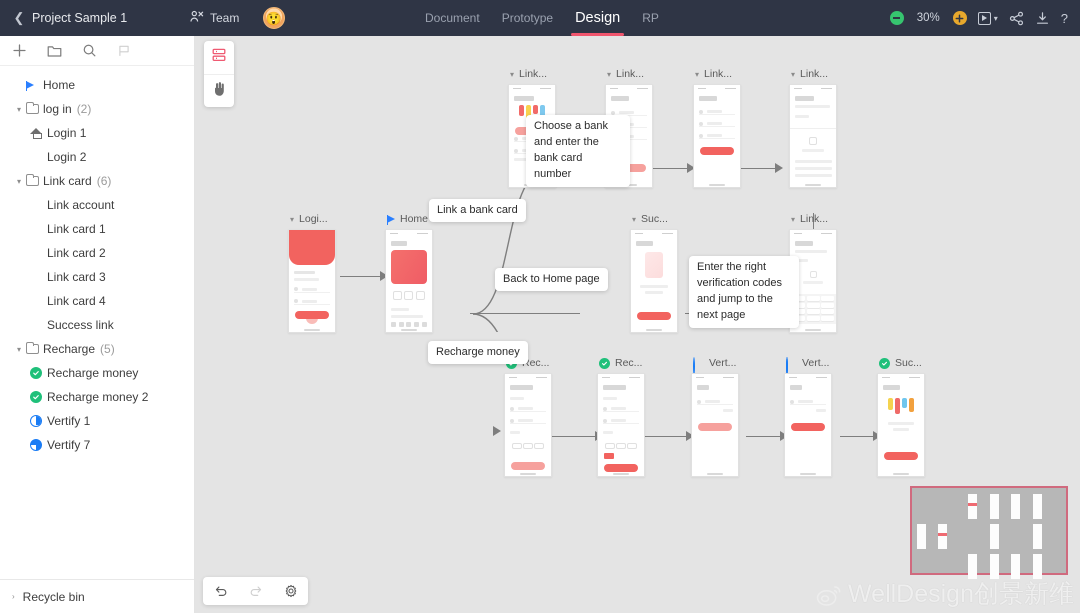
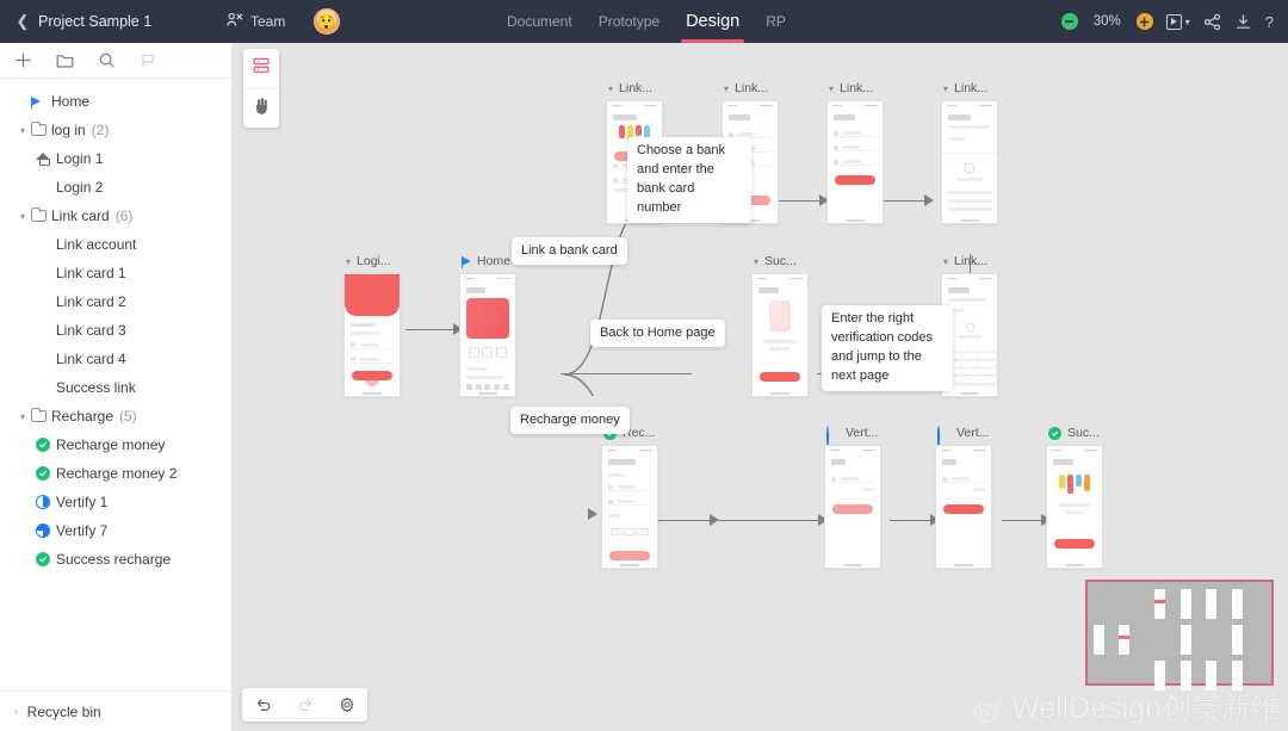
  ❮
  Project Sample 1
  Team
  😲
  Document
  Prototype
  Design
  RP
  30%
  ▾
  ?
  Home
  ▾
  log in
  (2)
  Login 1
  Login 2
  ▾
  Link card
  (6)
  Link account
  Link card 1
  Link card 2
  Link card 3
  Link card 4
  Success link
  ▾
  Recharge
  (5)
  Recharge money
  Recharge money 2
  Vertify 1
  Vertify 7
+ Success recharge
  ›
  Recycle bin
  ▾
  Logi...
  Home
  ▾
  Link...
  ▾
  Link...
  ▾
  Link...
  ▾
  Link...
  ▾
  Link...
  ▾
  Suc...
  ec...
- Rec...
  Vert...
  Vert...
  Suc...
  Choose a bank and enter the bank card number
  Link a bank card
  Back to Home page
  Enter the right verification codes and jump to the next page
  Recharge money
